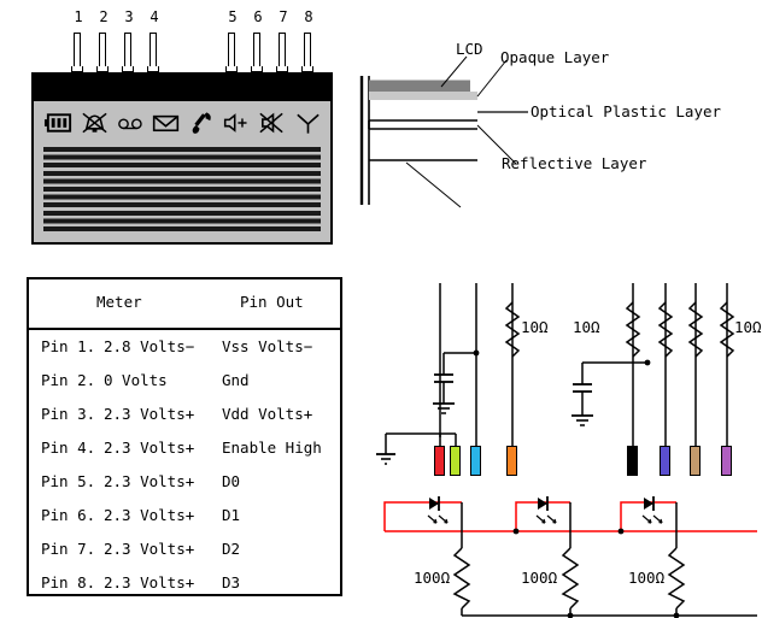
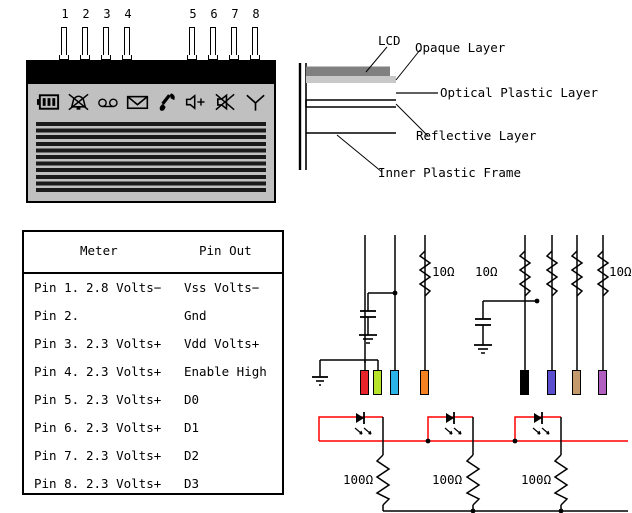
  1
  2
  3
  4
  5
  6
  7
  8
  LCD
  Opaque Layer
  Optical Plastic Layer
  Reflective Layer
+ Inner Plastic Frame
  Meter
  Pin Out
  Pin 1.
  2.8 Volts−
  Vss Volts−
  Pin 2.
- 0 Volts
  Gnd
  Pin 3.
  2.3 Volts+
  Vdd Volts+
  Pin 4.
  2.3 Volts+
  Enable High
  Pin 5.
  2.3 Volts+
  D0
  Pin 6.
  2.3 Volts+
  D1
  Pin 7.
  2.3 Volts+
  D2
  Pin 8.
  2.3 Volts+
  D3
  10Ω
  10Ω
  10Ω
  100Ω
  100Ω
  100Ω
